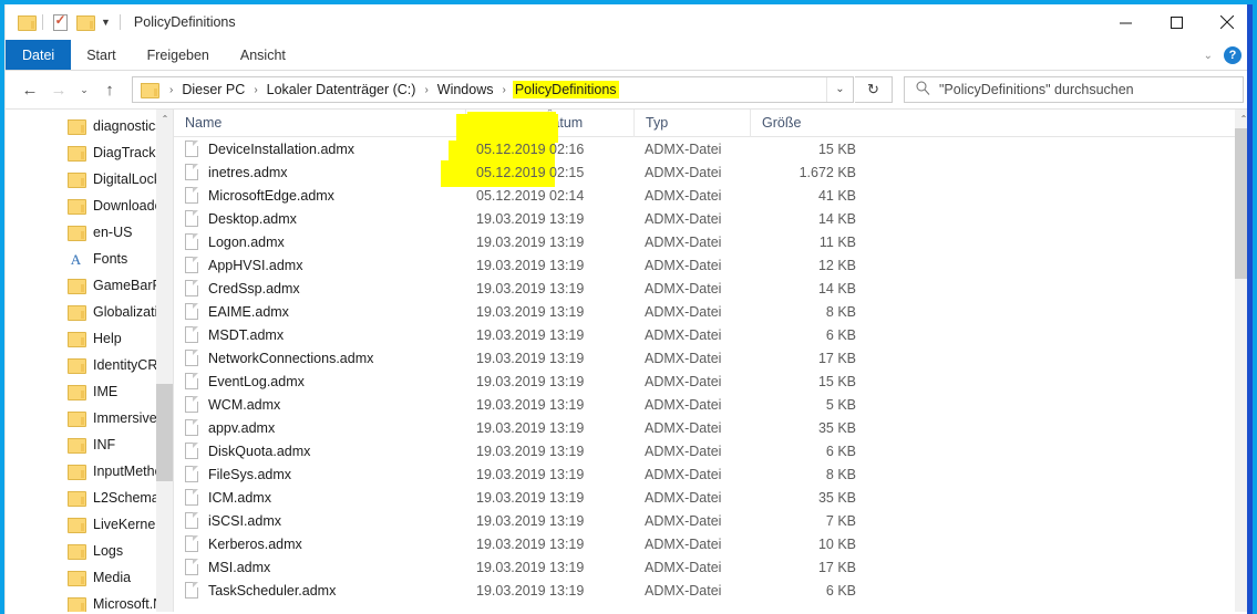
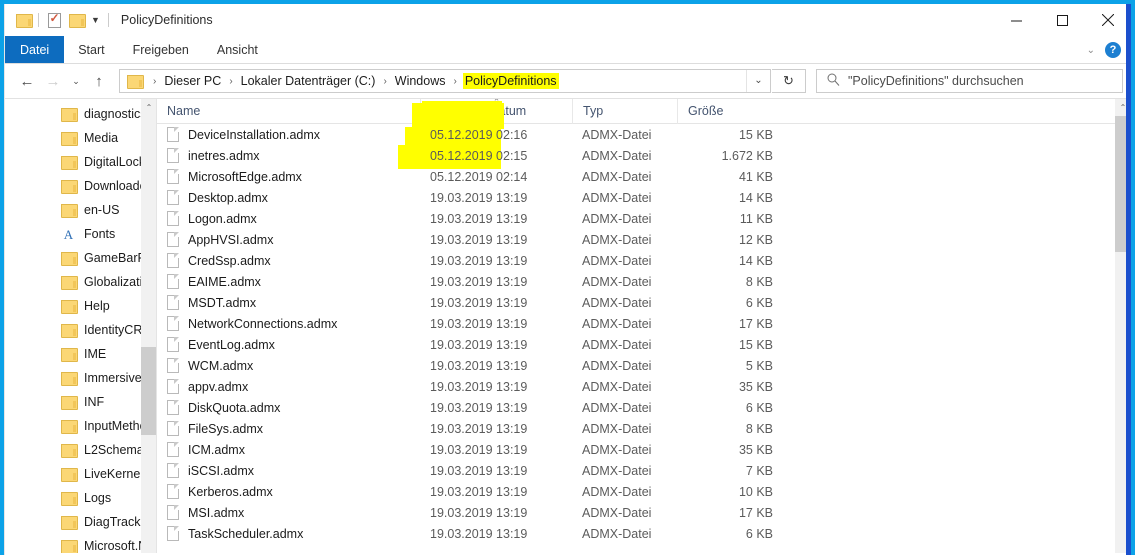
  ▼
  PolicyDefinitions
  Datei
  Start
  Freigeben
  Ansicht
  ⌄
  ?
  ←
  →
  ⌄
  ↑
  ›
  Dieser PC
  ›
  Lokaler Datenträger (C:)
  ›
  Windows
  ›
  PolicyDefinitions
  ⌄
  ↻
  "PolicyDefinitions" durchsuchen
  diagnostic
- DiagTrack
+ Media
  DigitalLoc
  Download
  en-US
  A
  Fonts
  GameBar
  Globalizat
  Help
  IdentityCR
  IME
  Immersive
  INF
  InputMeth
  L2Schem
  LiveKerne
  Logs
- Media
+ DiagTrack
  Microsoft.
  ⌃
  Name
  Typ
  Größe
  DeviceInstallation.admx
  05.12.2019 02:16
  ADMX-Datei
  15 KB
  inetres.admx
  05.12.2019 02:15
  ADMX-Datei
  1.672 KB
  MicrosoftEdge.admx
  05.12.2019 02:14
  ADMX-Datei
  41 KB
  Desktop.admx
  19.03.2019 13:19
  ADMX-Datei
  14 KB
  Logon.admx
  19.03.2019 13:19
  ADMX-Datei
  11 KB
  AppHVSI.admx
  19.03.2019 13:19
  ADMX-Datei
  12 KB
  CredSsp.admx
  19.03.2019 13:19
  ADMX-Datei
  14 KB
  EAIME.admx
  19.03.2019 13:19
  ADMX-Datei
  8 KB
  MSDT.admx
  19.03.2019 13:19
  ADMX-Datei
  6 KB
  NetworkConnections.admx
  19.03.2019 13:19
  ADMX-Datei
  17 KB
  EventLog.admx
  19.03.2019 13:19
  ADMX-Datei
  15 KB
  WCM.admx
  19.03.2019 13:19
  ADMX-Datei
  5 KB
  appv.admx
  19.03.2019 13:19
  ADMX-Datei
  35 KB
  DiskQuota.admx
  19.03.2019 13:19
  ADMX-Datei
  6 KB
  FileSys.admx
  19.03.2019 13:19
  ADMX-Datei
  8 KB
  ICM.admx
  19.03.2019 13:19
  ADMX-Datei
  35 KB
  iSCSI.admx
  19.03.2019 13:19
  ADMX-Datei
  7 KB
  Kerberos.admx
  19.03.2019 13:19
  ADMX-Datei
  10 KB
  MSI.admx
  19.03.2019 13:19
  ADMX-Datei
  17 KB
  TaskScheduler.admx
  19.03.2019 13:19
  ADMX-Datei
  6 KB
  ⌃
